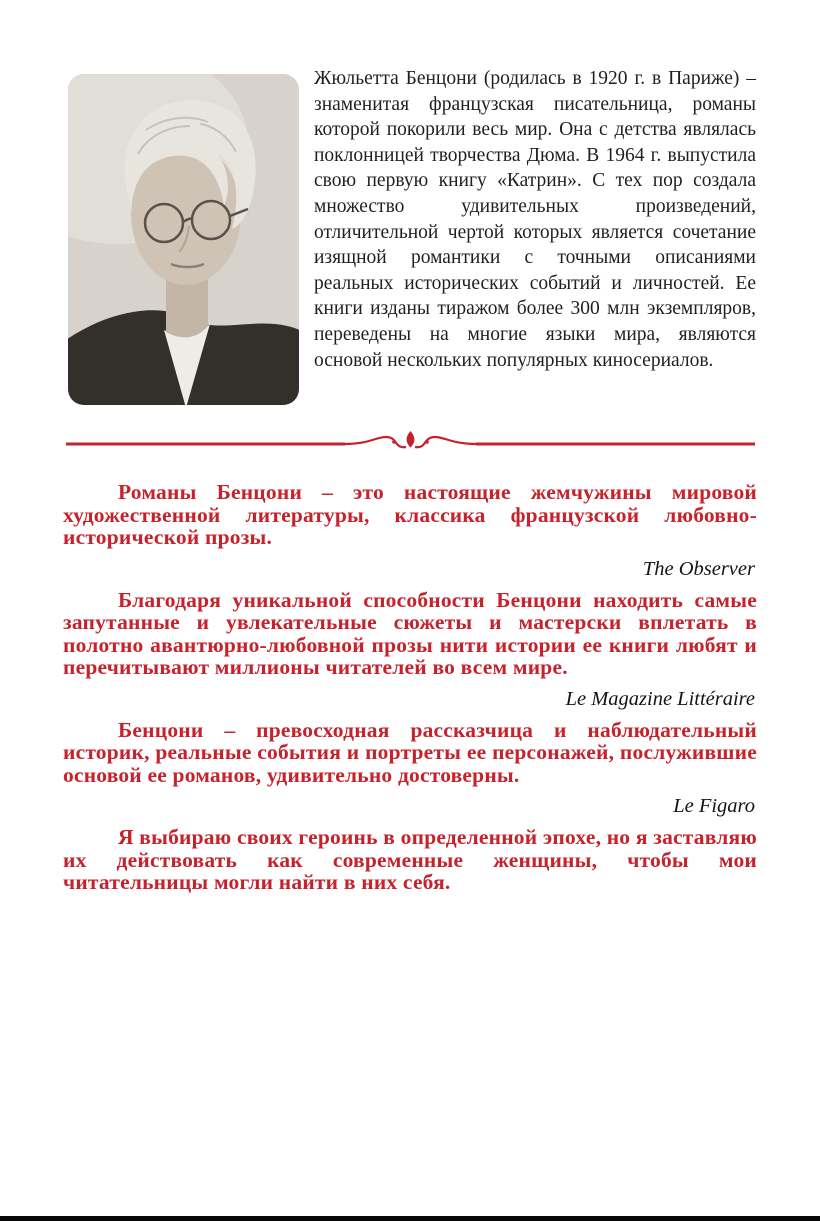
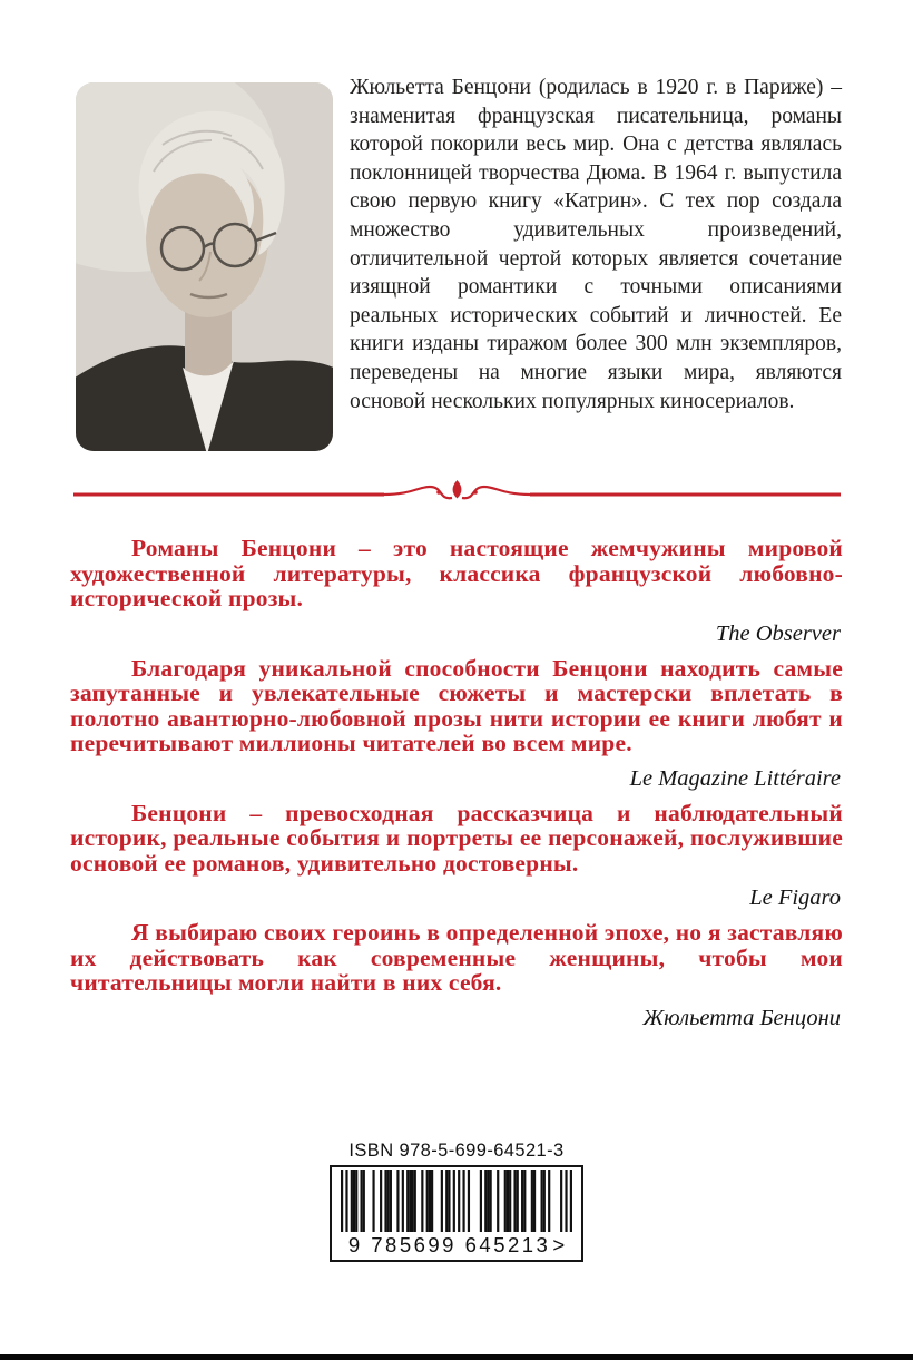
  Жюльетта Бенцони (родилась в 1920 г. в Париже) – знаменитая французская писательница, романы которой покорили весь мир. Она с детства являлась поклонницей творчества Дюма. В 1964 г. выпустила свою первую книгу «Катрин». С тех пор создала множество удивительных произведений, отличительной чертой которых является сочетание изящной романтики с точными описаниями реальных исторических событий и личностей. Ее книги изданы тиражом более 300 млн экземпляров, переведены на многие языки мира, являются основой нескольких популярных киносериалов.
  Романы Бенцони – это настоящие жемчужины мировой художественной литературы, классика французской любовно-исторической прозы.
  The Observer
  Благодаря уникальной способности Бенцони находить самые запутанные и увлекательные сюжеты и мастерски вплетать в полотно авантюрно-любовной прозы нити истории ее книги любят и перечитывают миллионы читателей во всем мире.
  Le Magazine Littéraire
  Бенцони – превосходная рассказчица и наблюдательный историк, реальные события и портреты ее персонажей, послужившие основой ее романов, удивительно достоверны.
  Le Figaro
  Я выбираю своих героинь в определенной эпохе, но я заставляю их действовать как современные женщины, чтобы мои читательницы могли найти в них себя.
+ Жюльетта Бенцони
+ ISBN 978-5-699-64521-3
+ 9 785699 645213>
